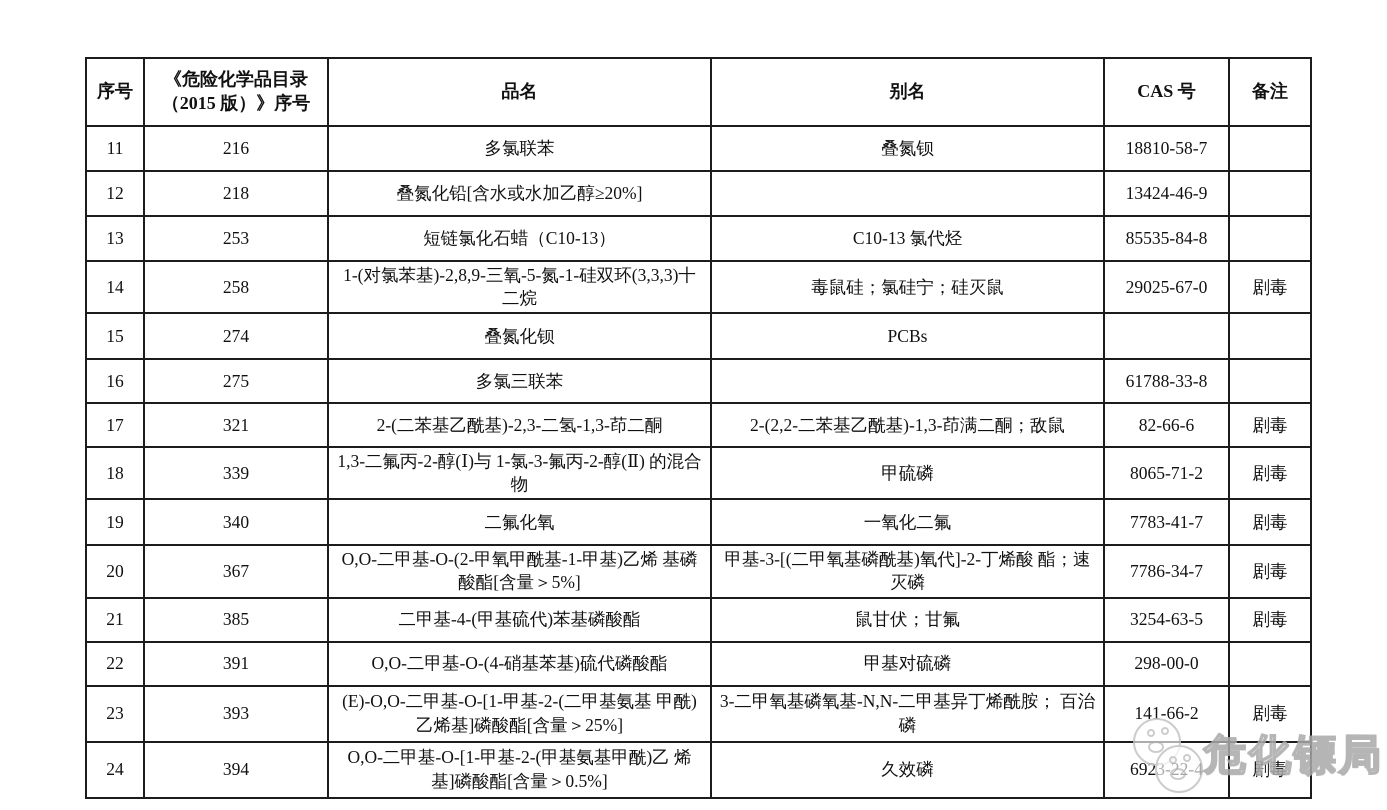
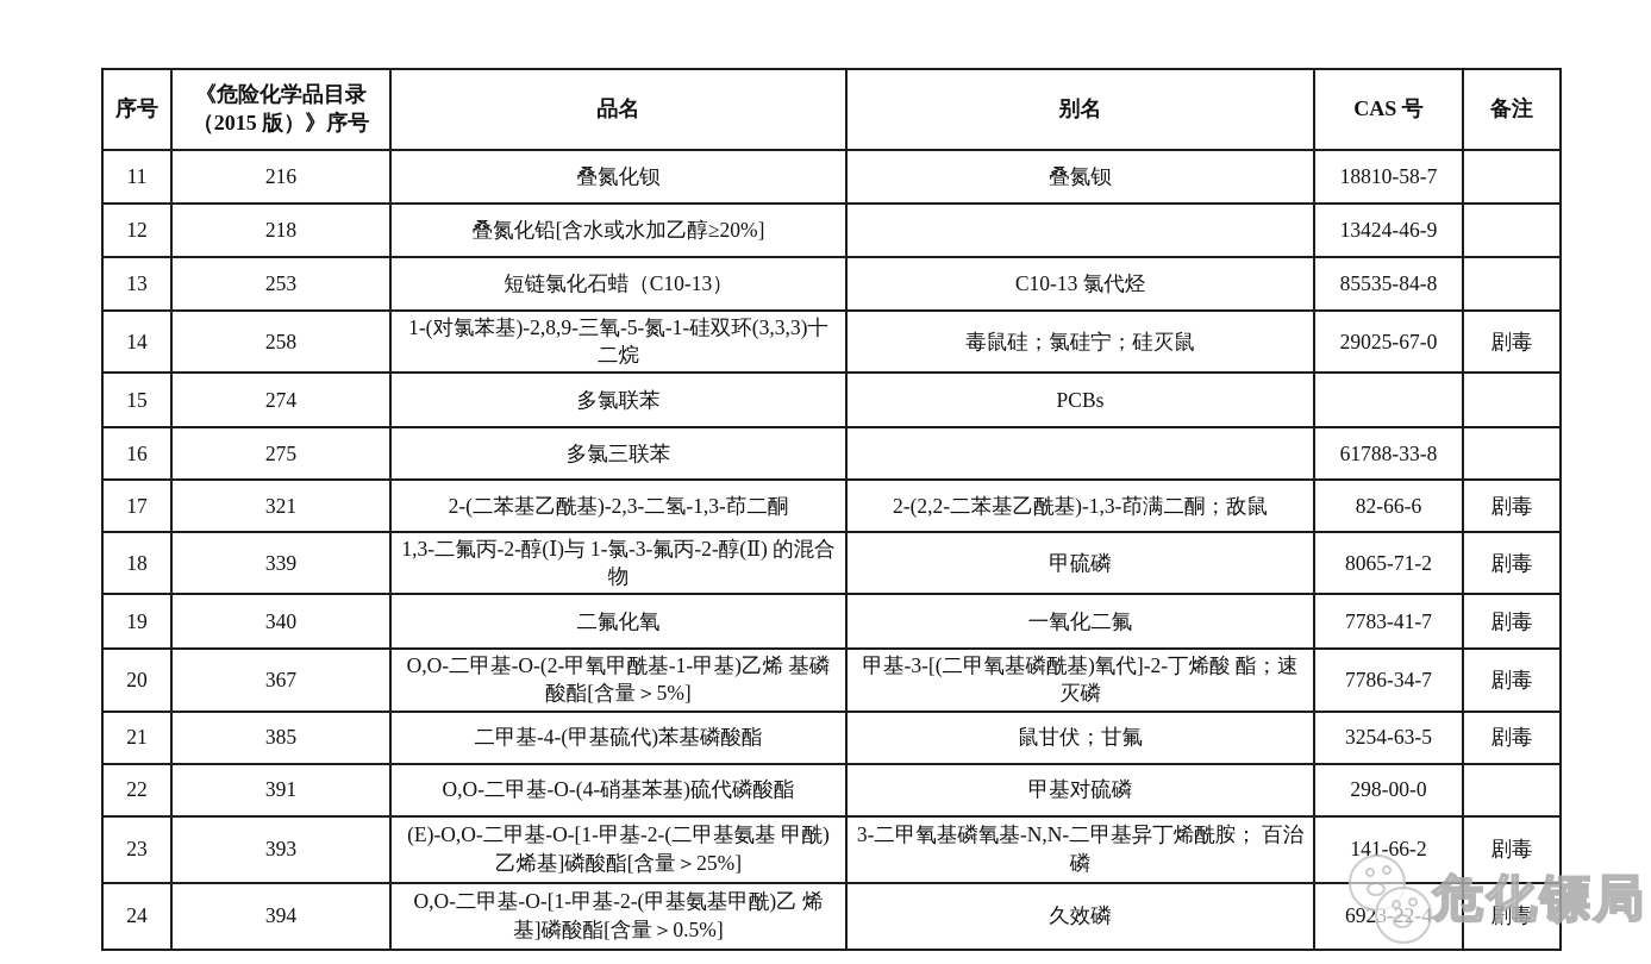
  序号	《危险化学品目录（2015 版）》序号	品名	别名	CAS 号	备注
- 11	216	多氯联苯	叠氮钡	18810-58-7
+ 11	216	叠氮化钡	叠氮钡	18810-58-7
  12	218	叠氮化铅[含水或水加乙醇≥20%]		13424-46-9
  13	253	短链氯化石蜡（C10-13）	C10-13 氯代烃	85535-84-8
  14	258	1-(对氯苯基)-2,8,9-三氧-5-氮-1-硅双环(3,3,3)十二烷	毒鼠硅；氯硅宁；硅灭鼠	29025-67-0	剧毒
- 15	274	叠氮化钡	PCBs
+ 15	274	多氯联苯	PCBs
  16	275	多氯三联苯		61788-33-8
  17	321	2-(二苯基乙酰基)-2,3-二氢-1,3-茚二酮	2-(2,2-二苯基乙酰基)-1,3-茚满二酮；敌鼠	82-66-6	剧毒
  18	339	1,3-二氟丙-2-醇(Ⅰ)与 1-氯-3-氟丙-2-醇(Ⅱ) 的混合物	甲硫磷	8065-71-2	剧毒
  19	340	二氟化氧	一氧化二氟	7783-41-7	剧毒
  20	367	O,O-二甲基-O-(2-甲氧甲酰基-1-甲基)乙烯 基磷酸酯[含量＞5%]	甲基-3-[(二甲氧基磷酰基)氧代]-2-丁烯酸 酯；速灭磷	7786-34-7	剧毒
  21	385	二甲基-4-(甲基硫代)苯基磷酸酯	鼠甘伏；甘氟	3254-63-5	剧毒
  22	391	O,O-二甲基-O-(4-硝基苯基)硫代磷酸酯	甲基对硫磷	298-00-0
  23	393	(E)-O,O-二甲基-O-[1-甲基-2-(二甲基氨基 甲酰)乙烯基]磷酸酯[含量＞25%]	3-二甲氧基磷氧基-N,N-二甲基异丁烯酰胺； 百治磷	141-66-2	剧毒
  24	394	O,O-二甲基-O-[1-甲基-2-(甲基氨基甲酰)乙 烯基]磷酸酯[含量＞0.5%]	久效磷	6923-22-4	剧毒
  危化镖局
